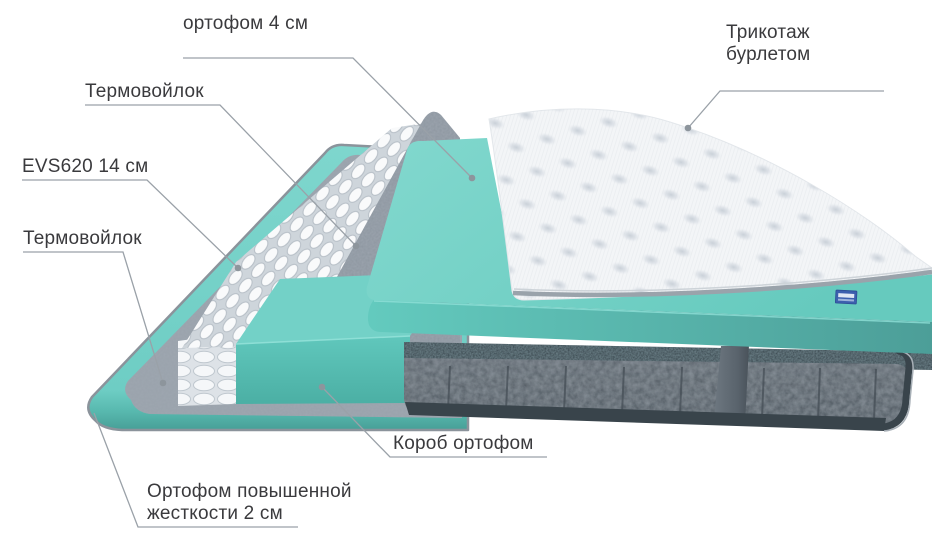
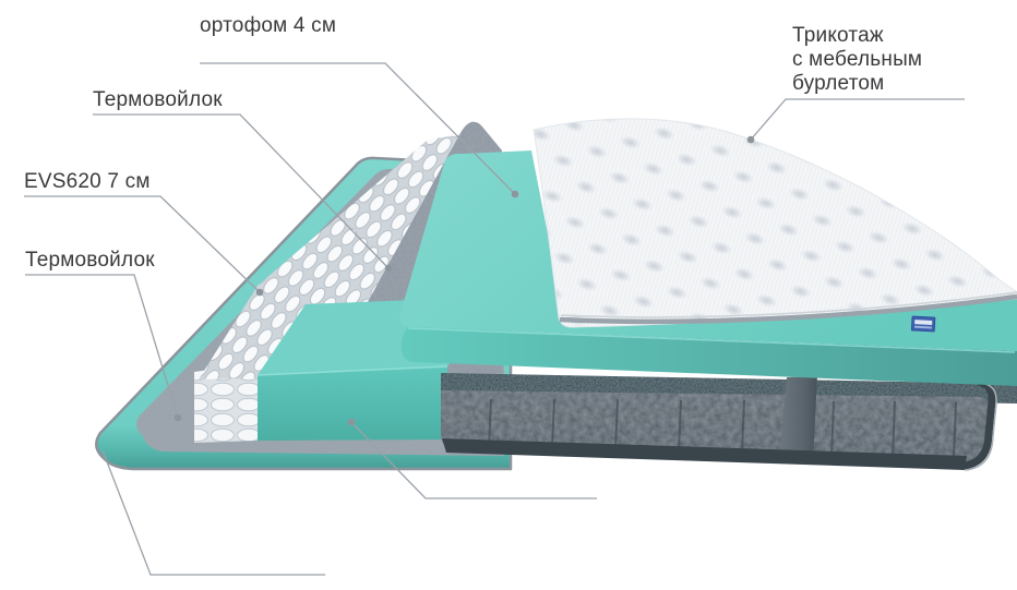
  ортофом 4 см
  Термовойлок
- EVS620 14 см
+ EVS620 7 см
  Термовойлок
  Трикотаж
+ с мебельным
  бурлетом
- Короб ортофом
- Ортофом повышенной
- жесткости 2 см
